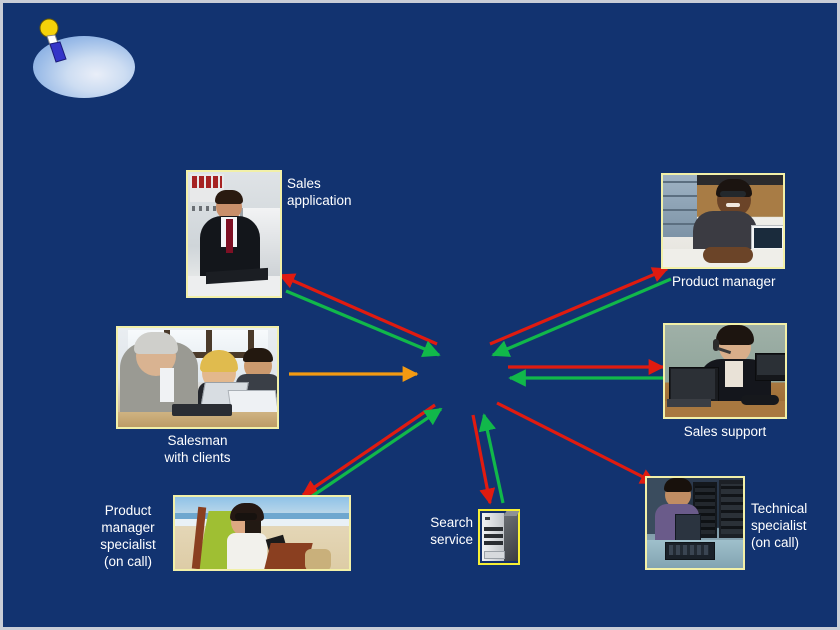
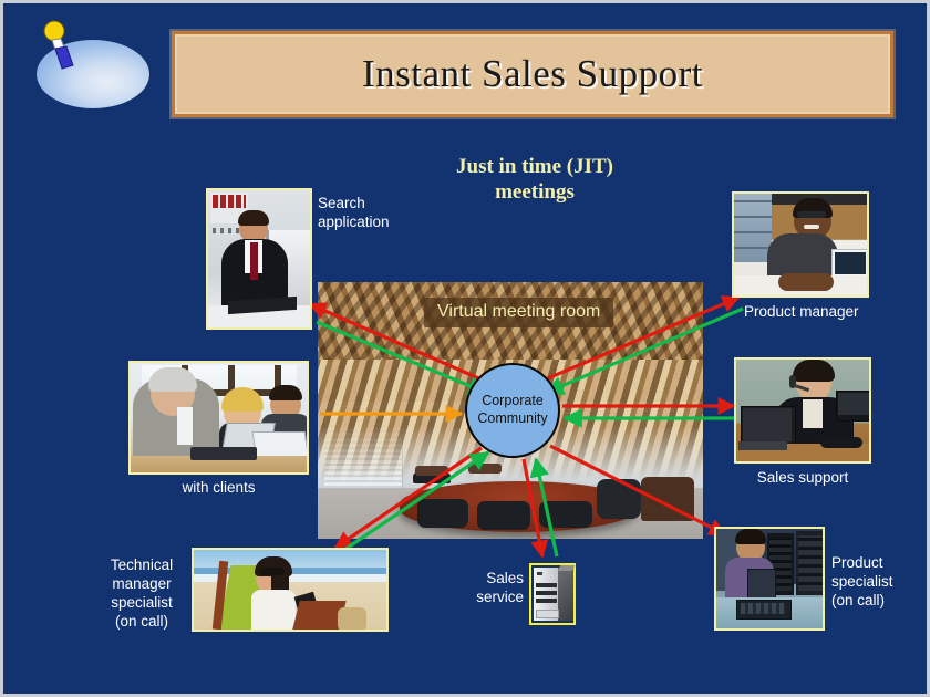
+ Instant Sales Support
+ Just in time (JIT)
+ meetings
+ Virtual meeting room
+ Corporate
+ Community
- Sales
+ Search
  application
- Salesman
  with clients
- Product
+ Technical
  manager
  specialist
  (on call)
- Search
+ Sales
  service
  Product manager
  Sales support
- Technical
+ Product
  specialist
  (on call)
